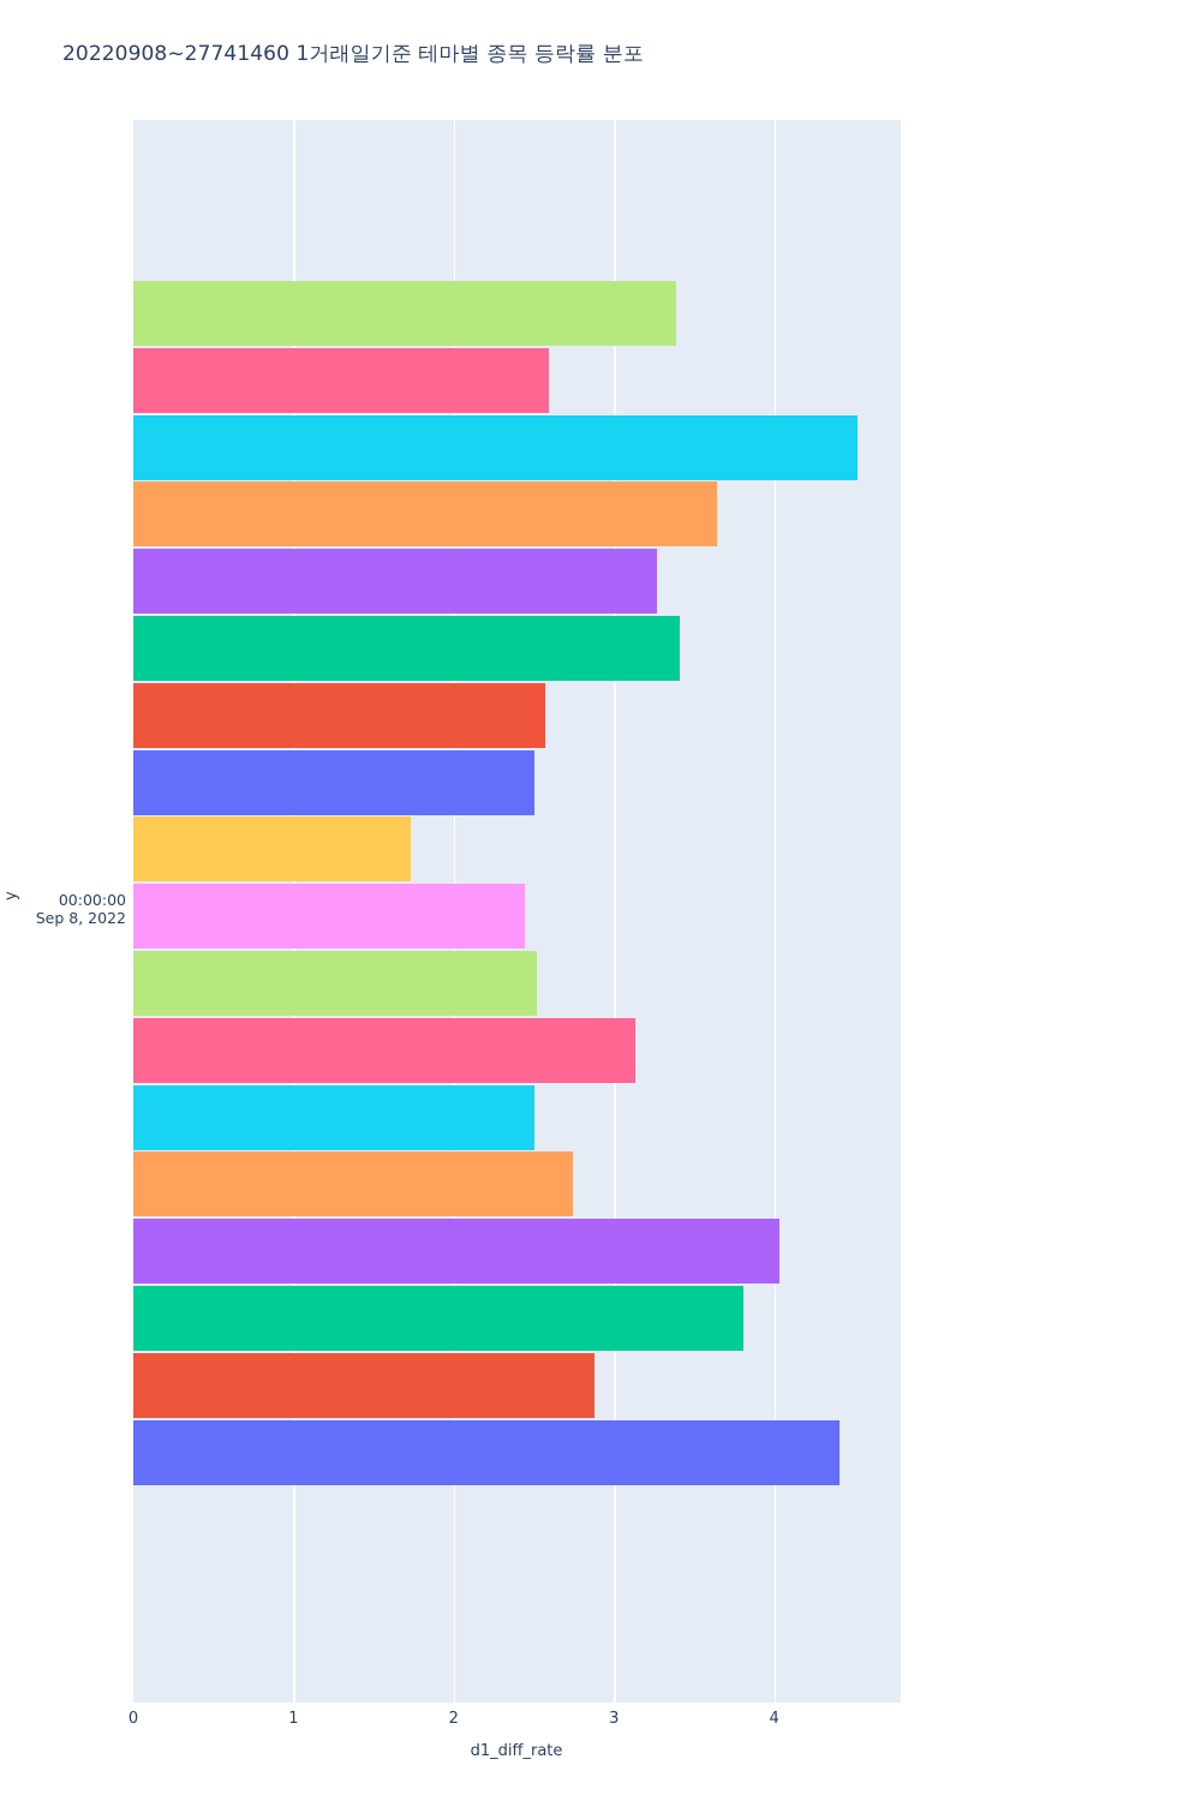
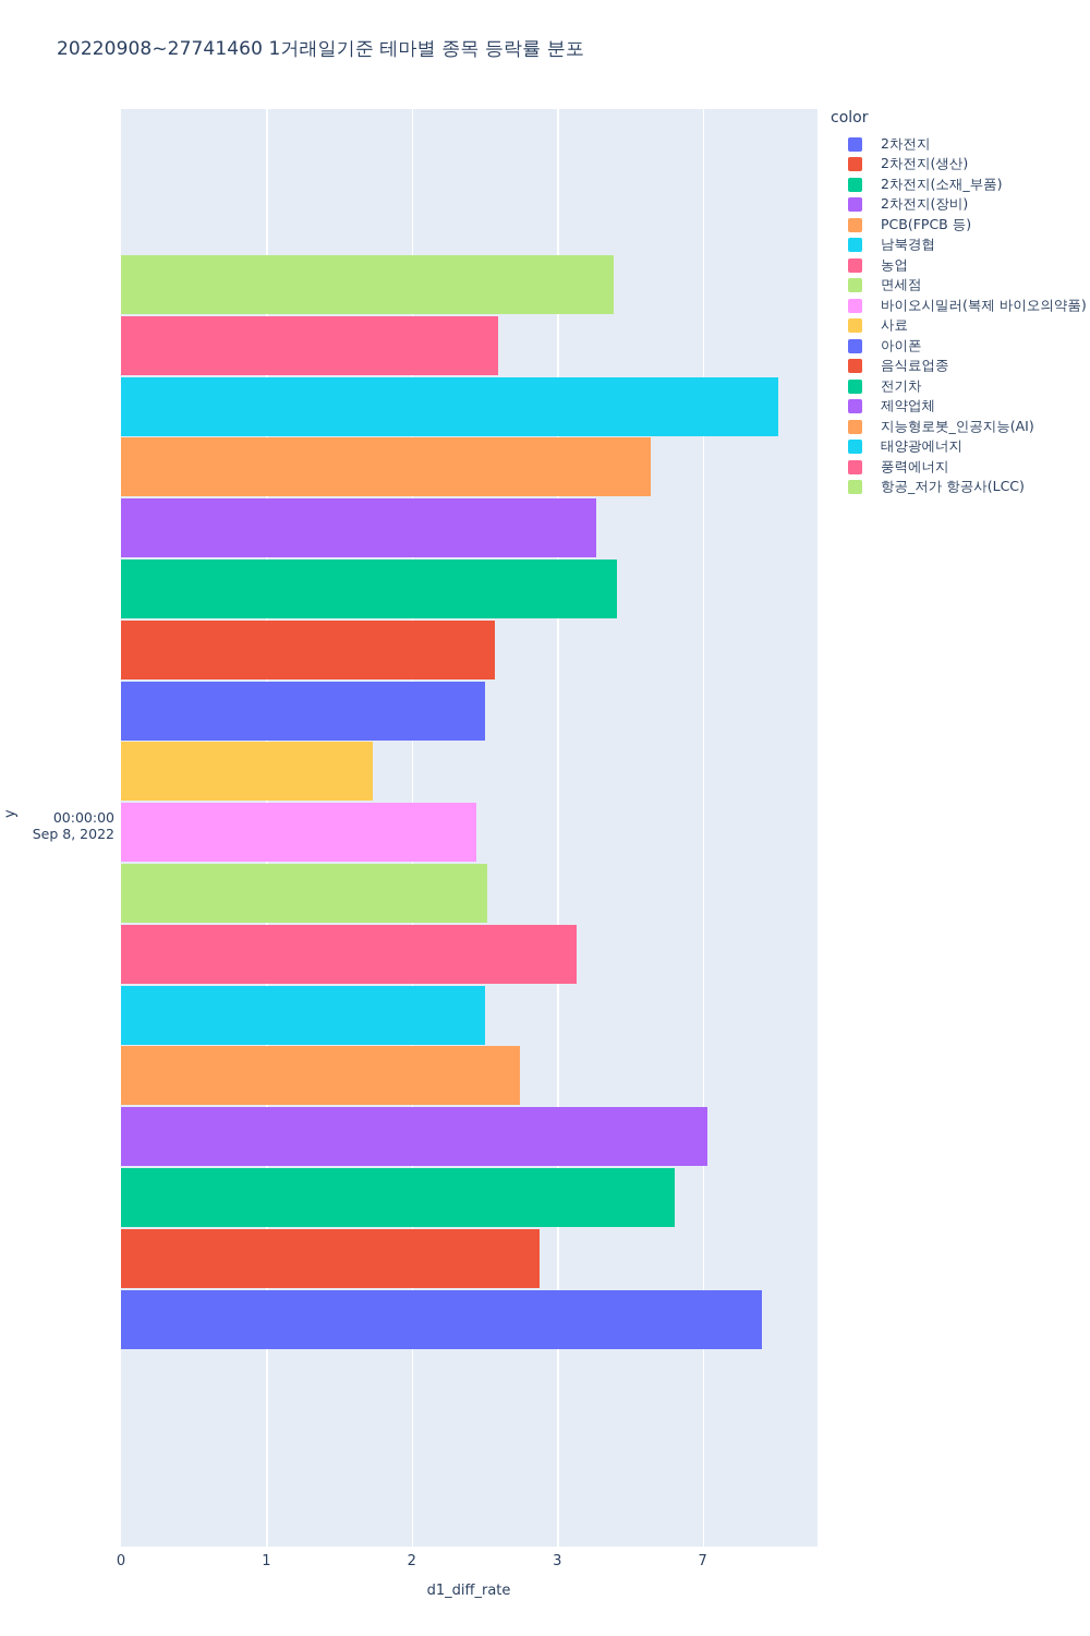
  20220908~27741460 1거래일기준 테마별 종목 등락률 분포
  0
  1
  2
  3
- 4
+ 7
  d1_diff_rate
  00:00:00
  Sep 8, 2022
+ color
+ 2차전지
+ 2차전지(생산)
+ 2차전지(소재_부품)
+ 2차전지(장비)
+ PCB(FPCB 등)
+ 남북경협
+ 농업
+ 면세점
+ 바이오시밀러(복제 바이오의약품)
+ 사료
+ 아이폰
+ 음식료업종
+ 전기차
+ 제약업체
+ 지능형로봇_인공지능(AI)
+ 태양광에너지
+ 풍력에너지
+ 항공_저가 항공사(LCC)
